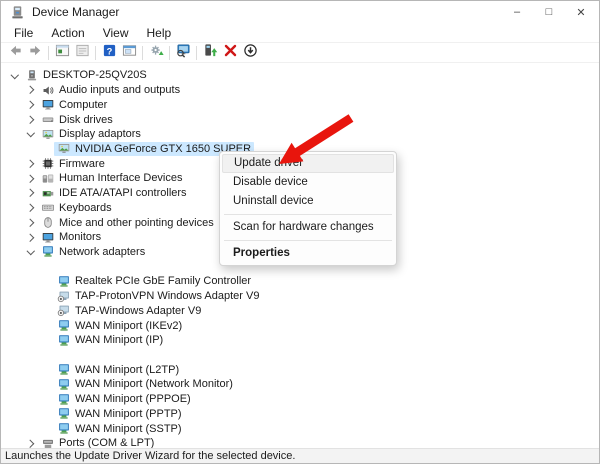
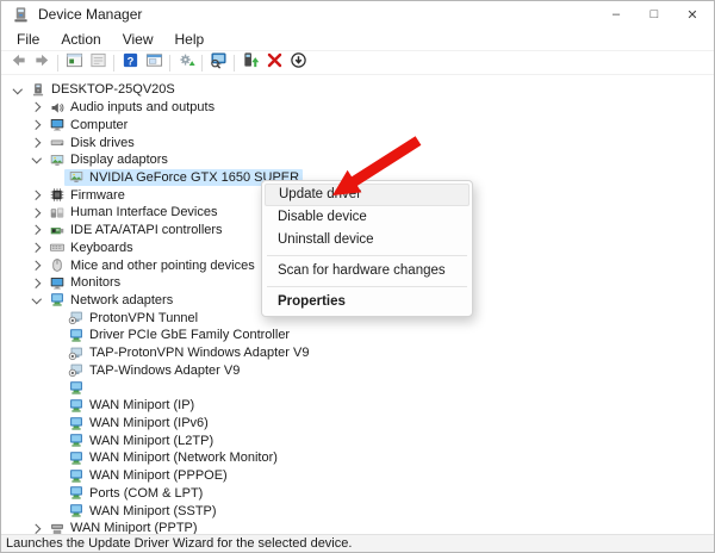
  Device Manager
  –
  □
  ✕
  File
  Action
  View
  Help
  ?
  DESKTOP-25QV20S
  Audio inputs and outputs
  Computer
  Disk drives
  Display adaptors
  NVIDIA GeForce GTX 1650 SUPER
  Firmware
  Human Interface Devices
  IDE ATA/ATAPI controllers
  Keyboards
  Mice and other pointing devices
  Monitors
  Network adapters
+ ProtonVPN Tunnel
- Realtek PCIe GbE Family Controller
+ Driver PCIe GbE Family Controller
  TAP-ProtonVPN Windows Adapter V9
  TAP-Windows Adapter V9
- WAN Miniport (IKEv2)
  WAN Miniport (IP)
+ WAN Miniport (IPv6)
  WAN Miniport (L2TP)
  WAN Miniport (Network Monitor)
  WAN Miniport (PPPOE)
- WAN Miniport (PPTP)
+ Ports (COM & LPT)
  WAN Miniport (SSTP)
- Ports (COM & LPT)
+ WAN Miniport (PPTP)
  Launches the Update Driver Wizard for the selected device.
  Update dver
  Disable device
  Uninstall device
  Scan for hardware changes
  Properties
